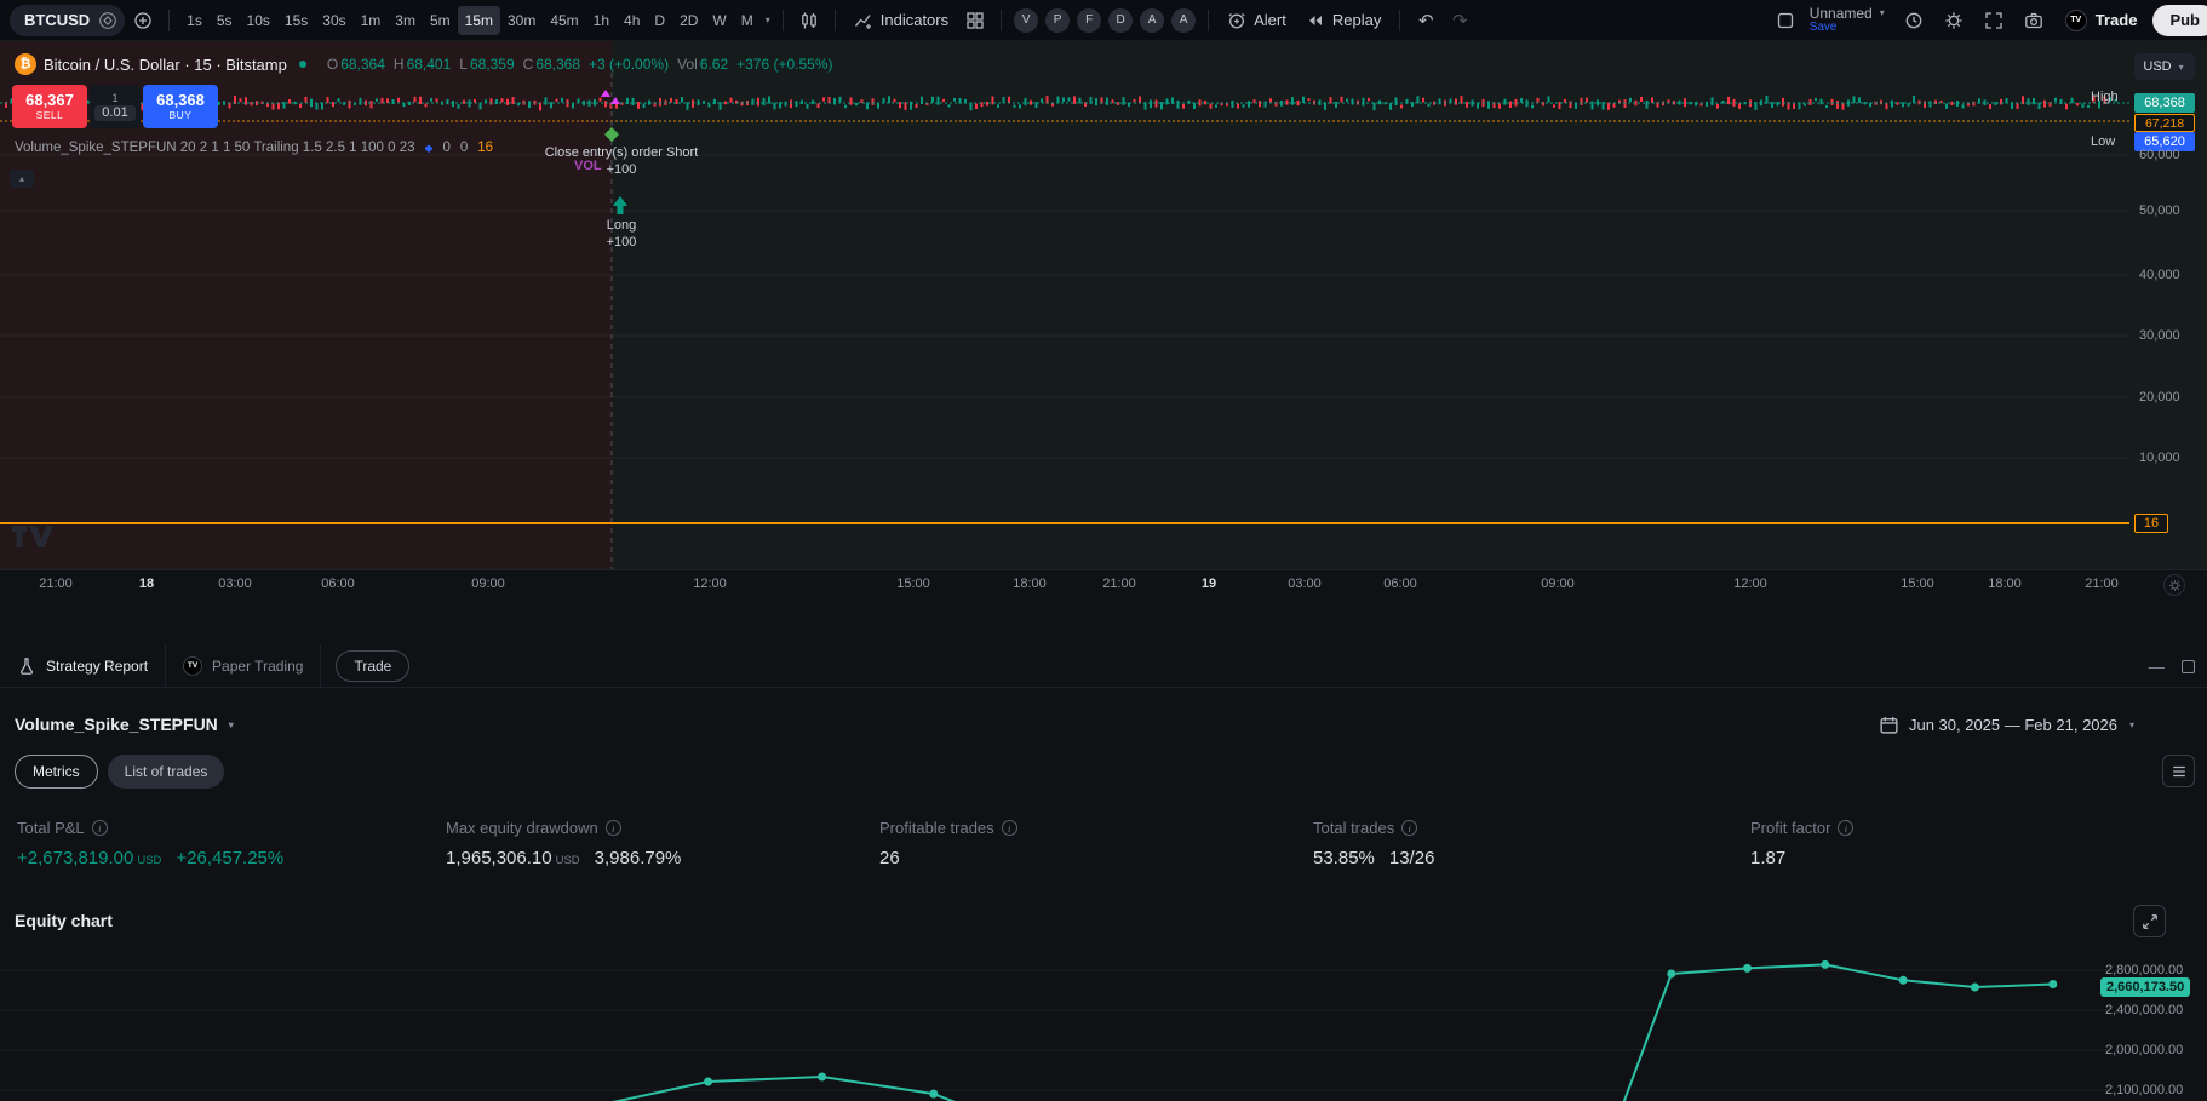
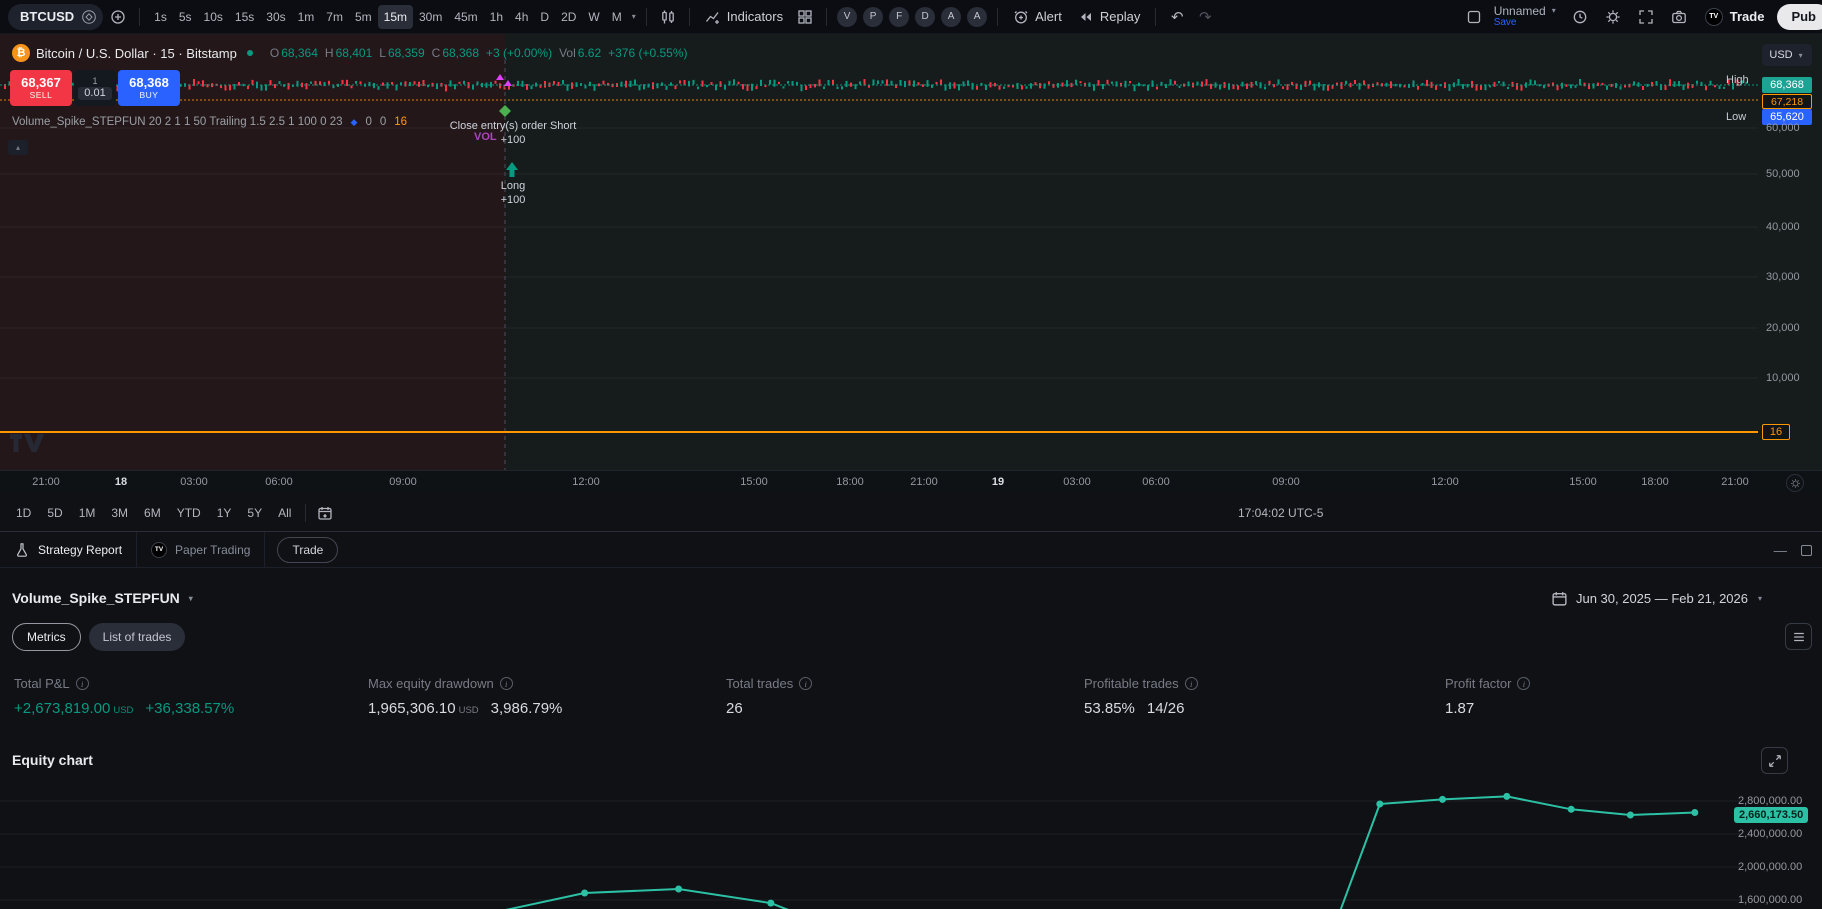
  BTCUSD
  1s
  5s
  10s
  15s
  30s
  1m
- 3m
+ 7m
  5m
  15m
  30m
  45m
  1h
  4h
  D
  2D
  W
  M
  ▾
  Indicators
  V
  P
  F
  D
  A
  A
  Alert
  Replay
  ↶
  ↷
  Unnamed
  ▾
  Save
  Trade
  Pub
  ₿
  Bitcoin / U.S. Dollar · 15 · Bitstamp
  O
  68,364
  H
  68,401
  L
  68,359
  C
  68,368
  +3 (+0.00%)
  Vol
  6.62
  +376 (+0.55%)
  68,367
  SELL
  1
  0.01
  68,368
  BUY
  Volume_Spike_STEPFUN 20 2 1 1 50 Trailing 1.5 2.5 1 100 0 23
  ◆
  0
  0
  16
  ▴
  Close entry(s) order Short
  +100
  VOL
  Long
  +100
  USD
  ▾
  High
  68,368
  67,218
  Low
  65,620
  60,000
  16
  50,000
  40,000
  30,000
  20,000
  10,000
  21:00
  18
  03:00
  06:00
  09:00
  12:00
  15:00
  18:00
  21:00
  19
  03:00
  06:00
  09:00
  12:00
  15:00
  18:00
  21:00
+ 1D
+ 5D
+ 1M
+ 3M
+ 6M
+ YTD
+ 1Y
+ 5Y
+ All
+ 17:04:02 UTC-5
  Strategy Report
  Paper Trading
  Trade
  —
  Volume_Spike_STEPFUN
  ▾
  Jun 30, 2025 — Feb 21, 2026
  ▾
  Metrics
  List of trades
  Total P&L
  i
  +2,673,819.00
  USD
- +26,457.25%
+ +36,338.57%
  Max equity drawdown
  i
  1,965,306.10
  USD
  3,986.79%
- Profitable trades
+ Total trades
  i
  26
- Total trades
+ Profitable trades
  i
  53.85%
- 13/26
+ 14/26
  Profit factor
  i
  1.87
  Equity chart
  2,660,173.50
  2,800,000.00
  2,400,000.00
  2,000,000.00
- 2,100,000.00
+ 1,600,000.00
